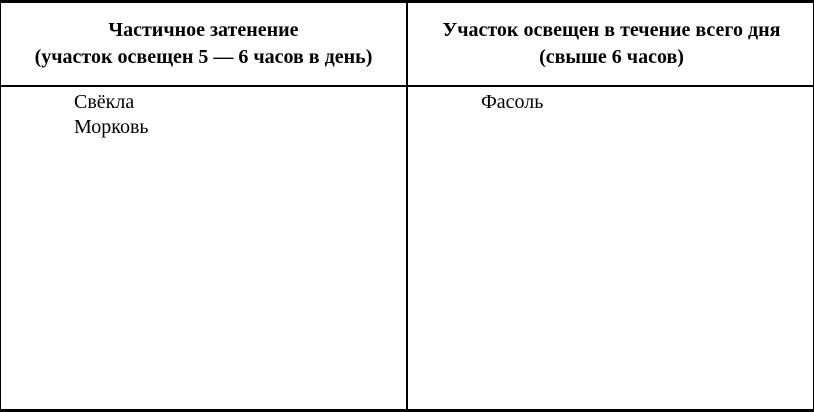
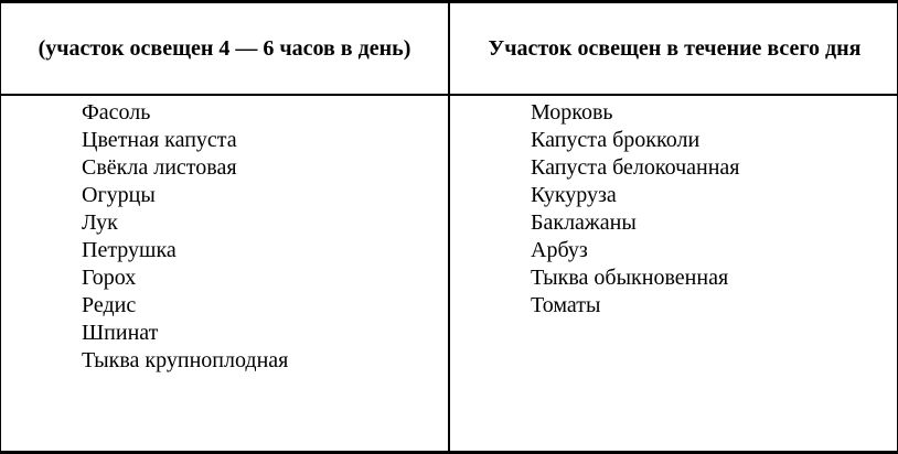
- Частичное затенение
- (участок освещен 5 — 6 часов в день)
+ (участок освещен 4 — 6 часов в день)
  Участок освещен в течение всего дня
- (свыше 6 часов)
- Свёкла
- Морковь
+ Фасоль
+ Цветная капуста
+ Свёкла листовая
+ Огурцы
+ Лук
+ Петрушка
+ Горох
+ Редис
+ Шпинат
+ Тыква крупноплодная
- Фасоль
+ Морковь
+ Капуста брокколи
+ Капуста белокочанная
+ Кукуруза
+ Баклажаны
+ Арбуз
+ Тыква обыкновенная
+ Томаты
